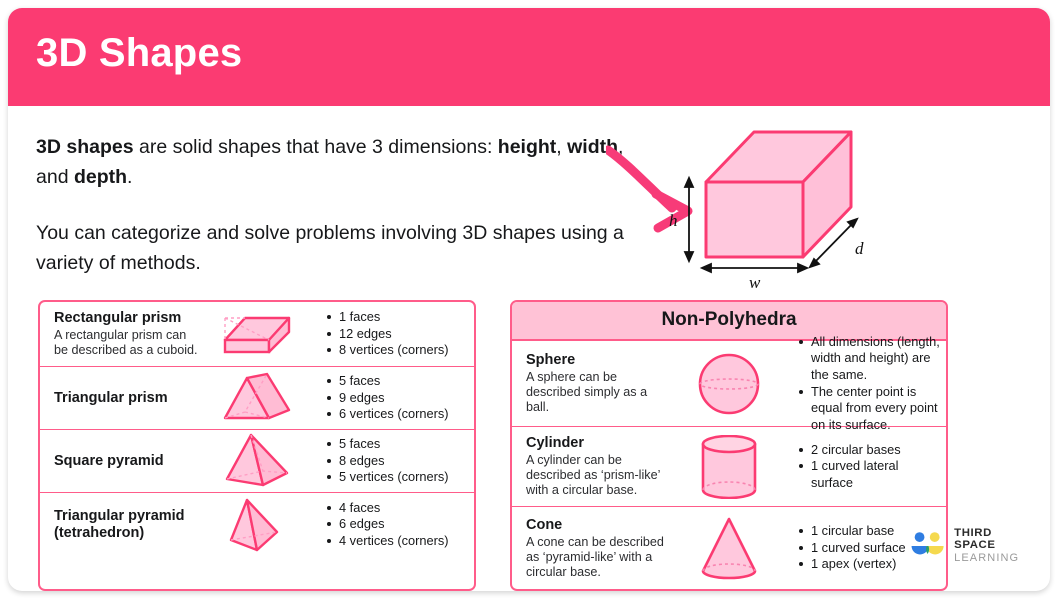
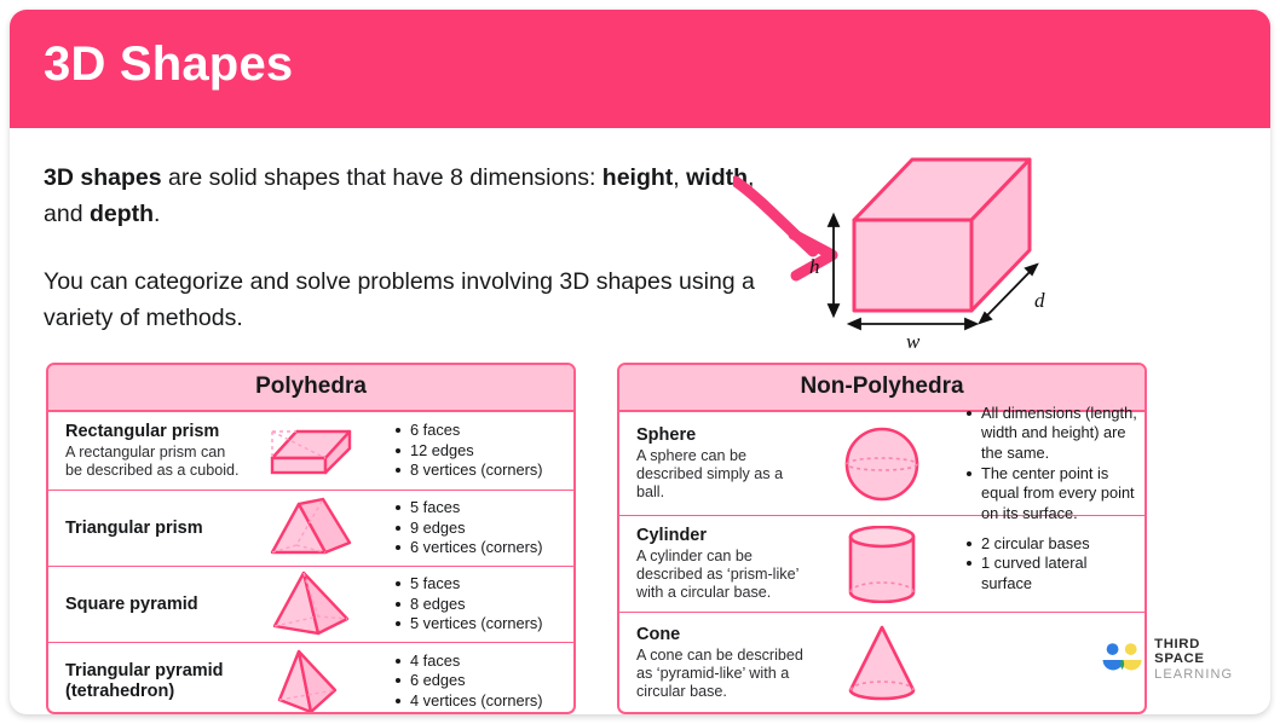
  3D Shapes
- 3D shapes are solid shapes that have 3 dimensions: height, width, and depth.
+ 3D shapes are solid shapes that have 8 dimensions: height, width, and depth.
  You can categorize and solve problems involving 3D shapes using a variety of methods.
  h
  w
  d
+ Polyhedra
  Rectangular prism
  A rectangular prism can be described as a cuboid.
- 1 faces
+ 6 faces
  12 edges
  8 vertices (corners)
  Triangular prism
  5 faces
  9 edges
  6 vertices (corners)
  Square pyramid
  5 faces
  8 edges
  5 vertices (corners)
  Triangular pyramid (tetrahedron)
  4 faces
  6 edges
  4 vertices (corners)
  Non-Polyhedra
  Sphere
  A sphere can be described simply as a ball.
  All dimensions (length, width and height) are the same.
  The center point is equal from every point on its surface.
  Cylinder
  A cylinder can be described as ‘prism-like’ with a circular base.
  2 circular bases
  1 curved lateral surface
  Cone
  A cone can be described as ‘pyramid-like’ with a circular base.
- 1 circular base
- 1 curved surface
- 1 apex (vertex)
  THIRD SPACE
  LEARNING
